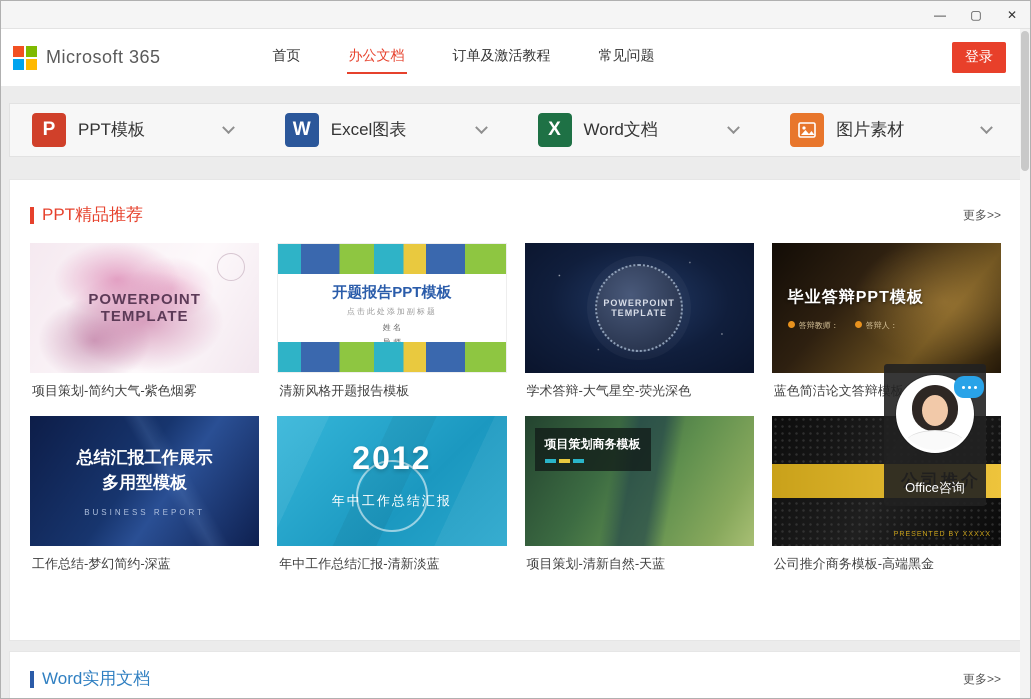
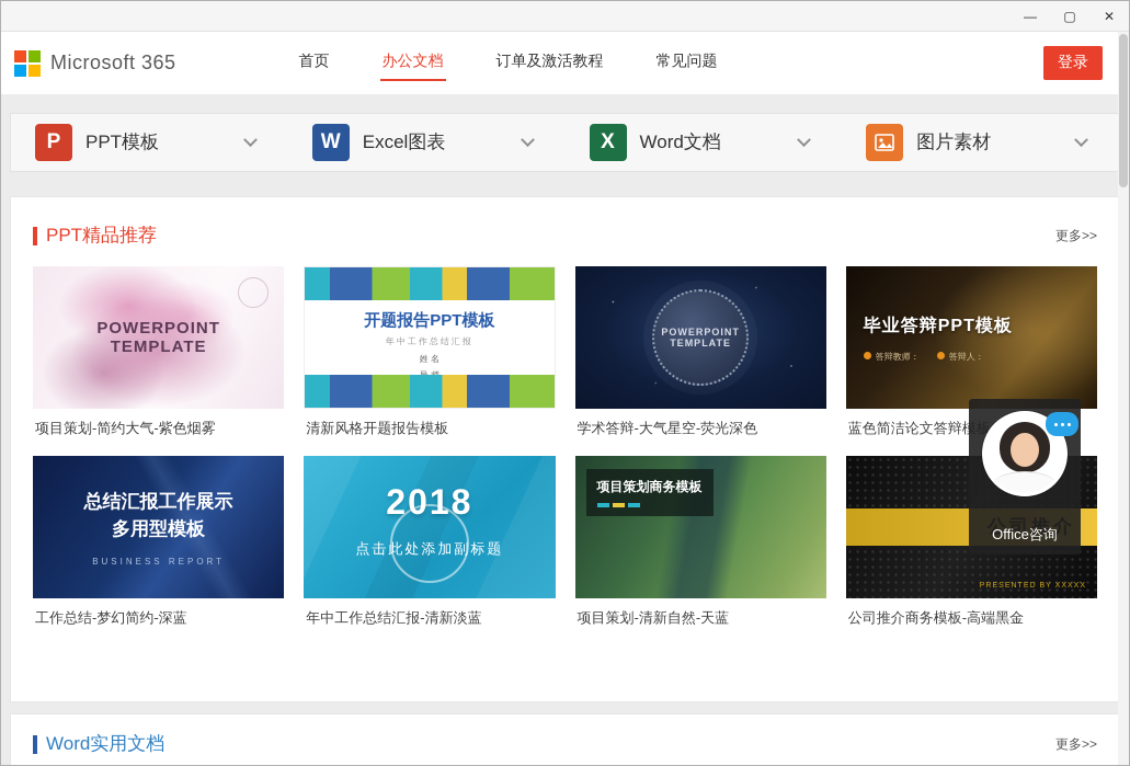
  —
  ▢
  ✕
  Microsoft 365
  首页
  办公文档
  订单及激活教程
  常见问题
  登录
  P
  PPT模板
  W
  Excel图表
  X
  Word文档
  图片素材
  PPT精品推荐
  更多>>
  POWERPOINT
  TEMPLATE
  项目策划-简约大气-紫色烟雾
  开题报告PPT模板
- 点击此处添加副标题
+ 年中工作总结汇报
  姓 名
  清新风格开题报告模板
  POWERPOINT
  TEMPLATE
  学术答辩-大气星空-荧光深色
  毕业答辩PPT模板
  答辩教师：
  答辩人：
  蓝色简洁论文答辩
  总结汇报工作展示
  多用型模板
  BUSINESS REPORT
  工作总结-梦幻简约-深蓝
- 2012
+ 2018
- 年中工作总结汇报
+ 点击此处添加副标题
  年中工作总结汇报-清新淡蓝
  项目策划商务模板
  项目策划-清新自然-天蓝
  公司推介商务模板-高端黑金
  Word实用文档
  更多>>
  Office咨询
